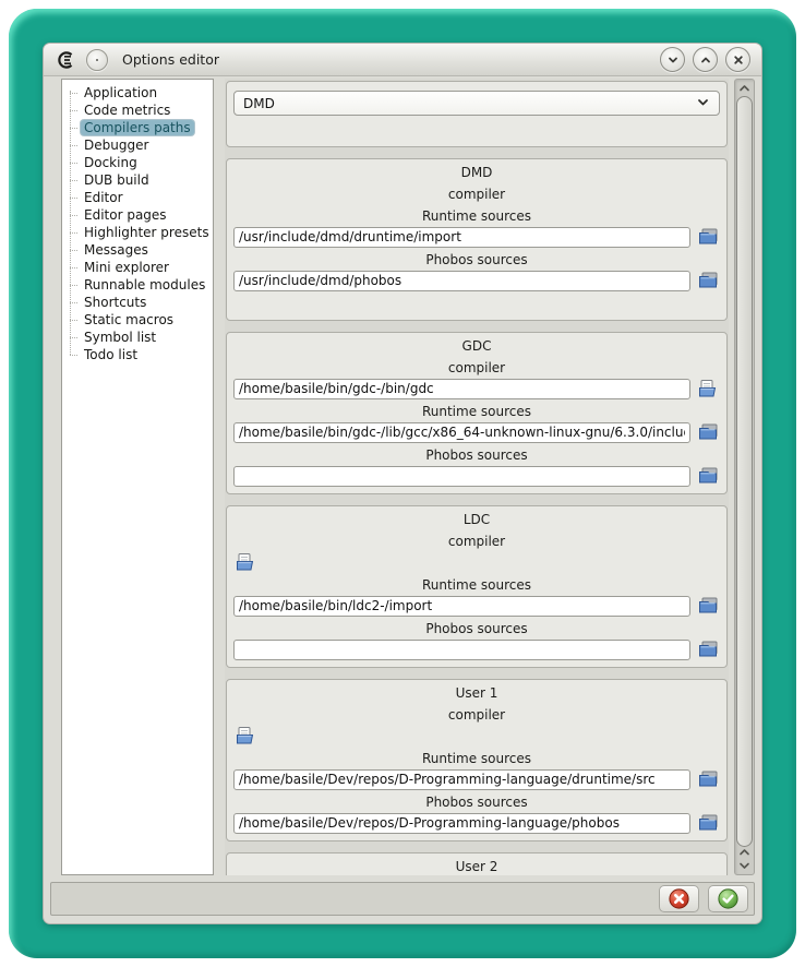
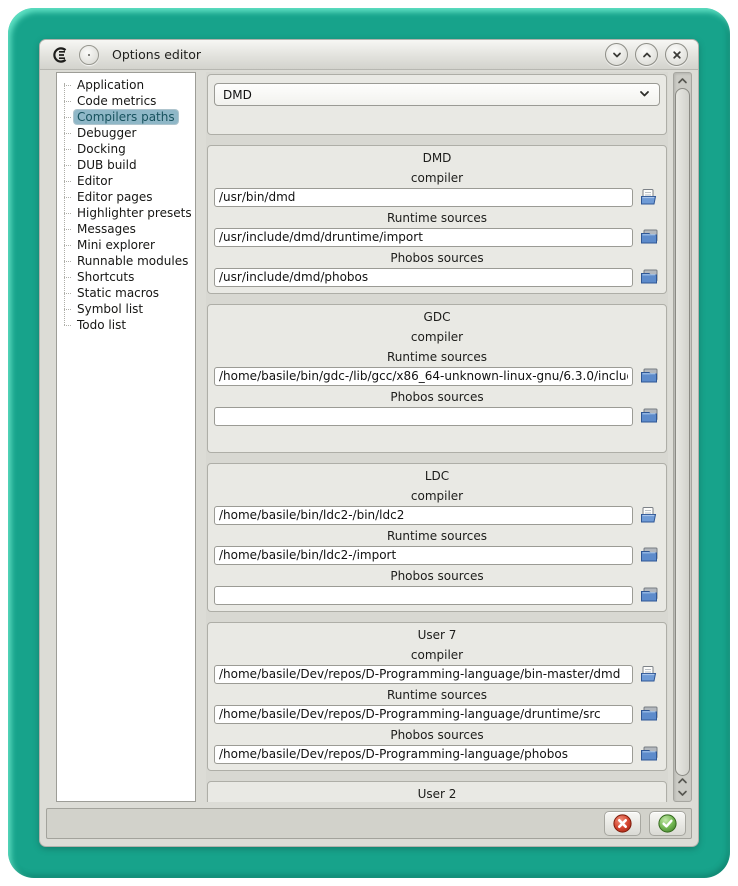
  Options editor
  Application
  Code metrics
  Compilers paths
  Debugger
  Docking
  DUB build
  Editor
  Editor pages
  Highlighter presets
  Messages
  Mini explorer
  Runnable modules
  Shortcuts
  Static macros
  Symbol list
  Todo list
  DMD
  DMD
  compiler
+ /usr/bin/dmd
  Runtime sources
  /usr/include/dmd/druntime/import
  Phobos sources
  /usr/include/dmd/phobos
  GDC
  compiler
- /home/basile/bin/gdc-/bin/gdc
  Runtime sources
  /home/basile/bin/gdc-/lib/gcc/x86_64-unknown-linux-gnu/6.3.0/inclu
  Phobos sources
  LDC
  compiler
+ /home/basile/bin/ldc2-/bin/ldc2
  Runtime sources
  /home/basile/bin/ldc2-/import
  Phobos sources
- User 1
+ User 7
  compiler
+ /home/basile/Dev/repos/D-Programming-language/bin-master/dmd
  Runtime sources
  /home/basile/Dev/repos/D-Programming-language/druntime/src
  Phobos sources
  /home/basile/Dev/repos/D-Programming-language/phobos
  User 2
